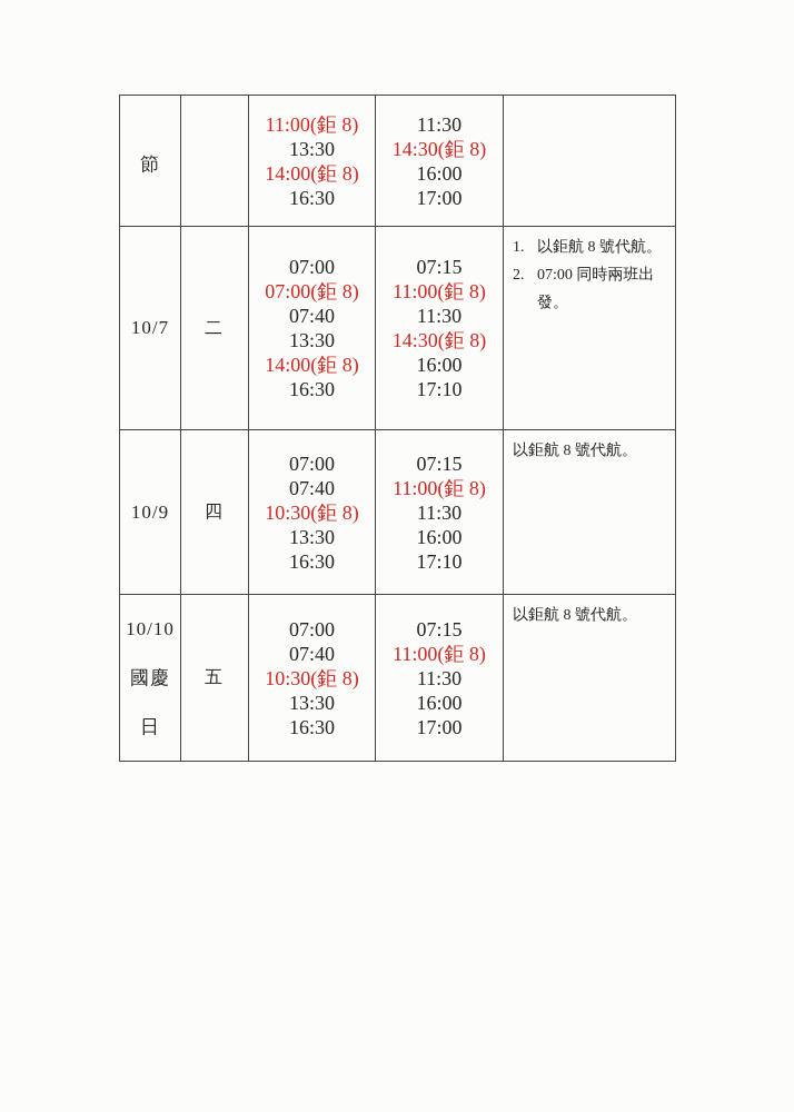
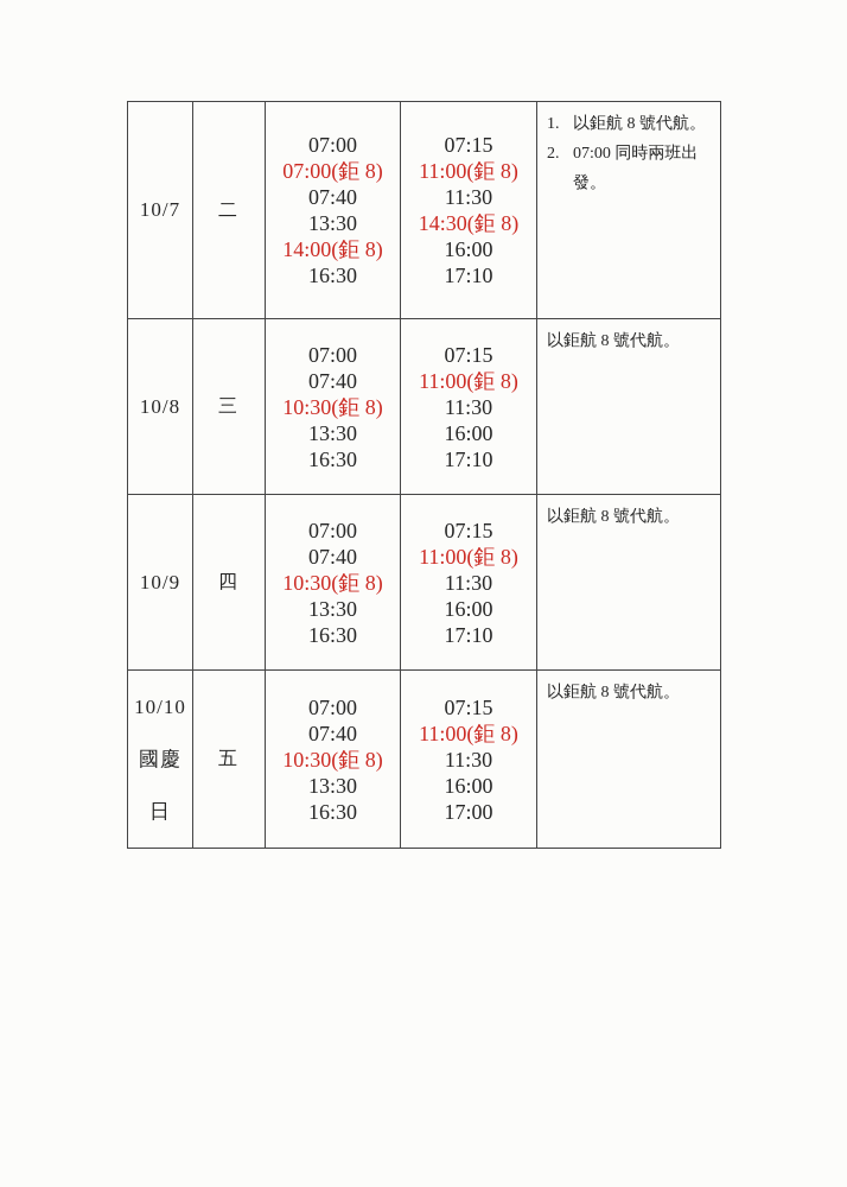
- 節		11:00(鉅 8)13:3014:00(鉅 8)16:30	11:3014:30(鉅 8)16:0017:00
  10/7	二	07:0007:00(鉅 8)07:4013:3014:00(鉅 8)16:30	07:1511:00(鉅 8)11:3014:30(鉅 8)16:0017:10	1. 以鉅航 8 號代航。2. 07:00 同時兩班出發。
+ 10/8	三	07:0007:4010:30(鉅 8)13:3016:30	07:1511:00(鉅 8)11:3016:0017:10	以鉅航 8 號代航。
  10/9	四	07:0007:4010:30(鉅 8)13:3016:30	07:1511:00(鉅 8)11:3016:0017:10	以鉅航 8 號代航。
  10/10國慶日	五	07:0007:4010:30(鉅 8)13:3016:30	07:1511:00(鉅 8)11:3016:0017:00	以鉅航 8 號代航。
